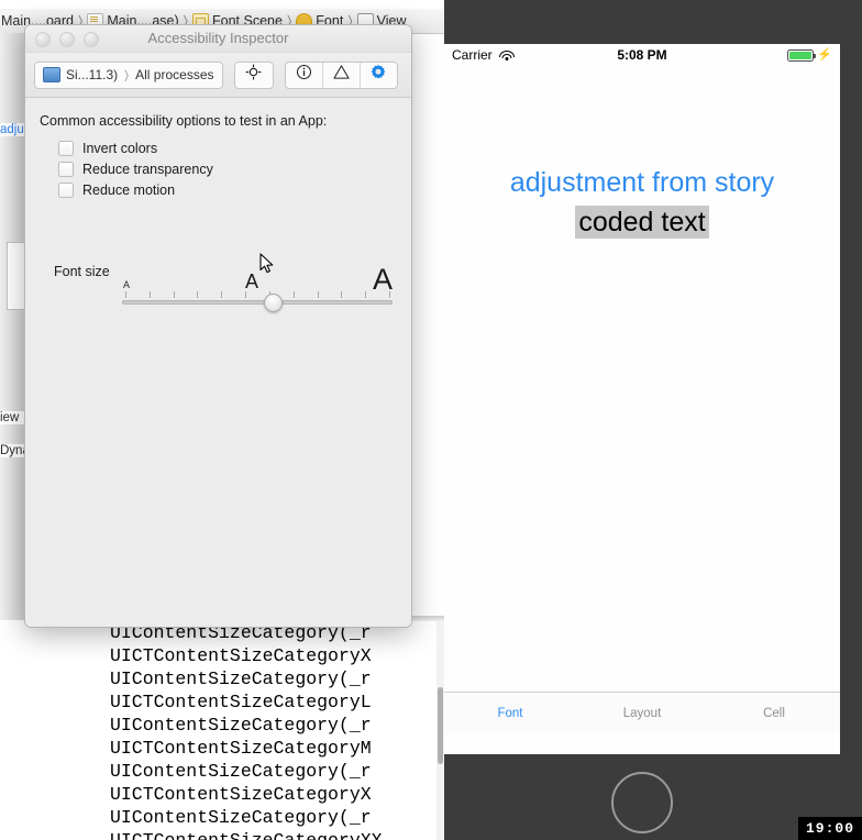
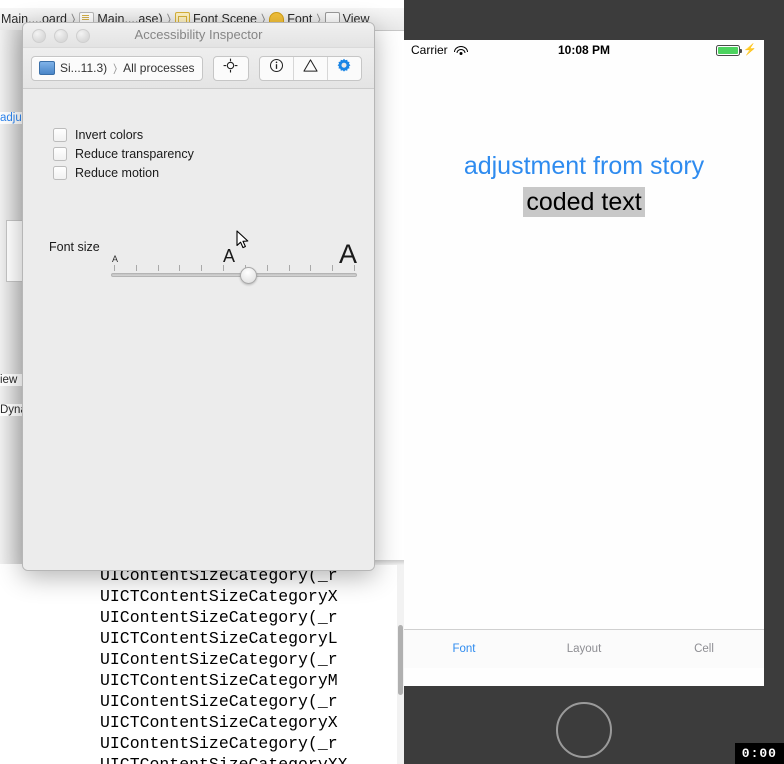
  Main....oard
  〉
  Main....ase)
  〉
  Font Scene
  〉
  Font
  〉
  View
  adju
  iew
  UIContentSizeCategory(_r
  UICTContentSizeCategoryX
  UIContentSizeCategory(_r
  UICTContentSizeCategoryL
  UIContentSizeCategory(_r
  UICTContentSizeCategoryM
  UIContentSizeCategory(_r
  UICTContentSizeCategoryX
  UIContentSizeCategory(_r
  Accessibility Inspector
  Si...11.3)
  〉
  All processes
- Common accessibility options to test in an App:
  Invert colors
  Reduce transparency
  Reduce motion
  Font size
  A
  A
  A
  Carrier
- 5:08 PM
+ 10:08 PM
  ⚡
  adjustment from story
  coded text
  Font
  Layout
  Cell
- 19:00
+ 0:00
